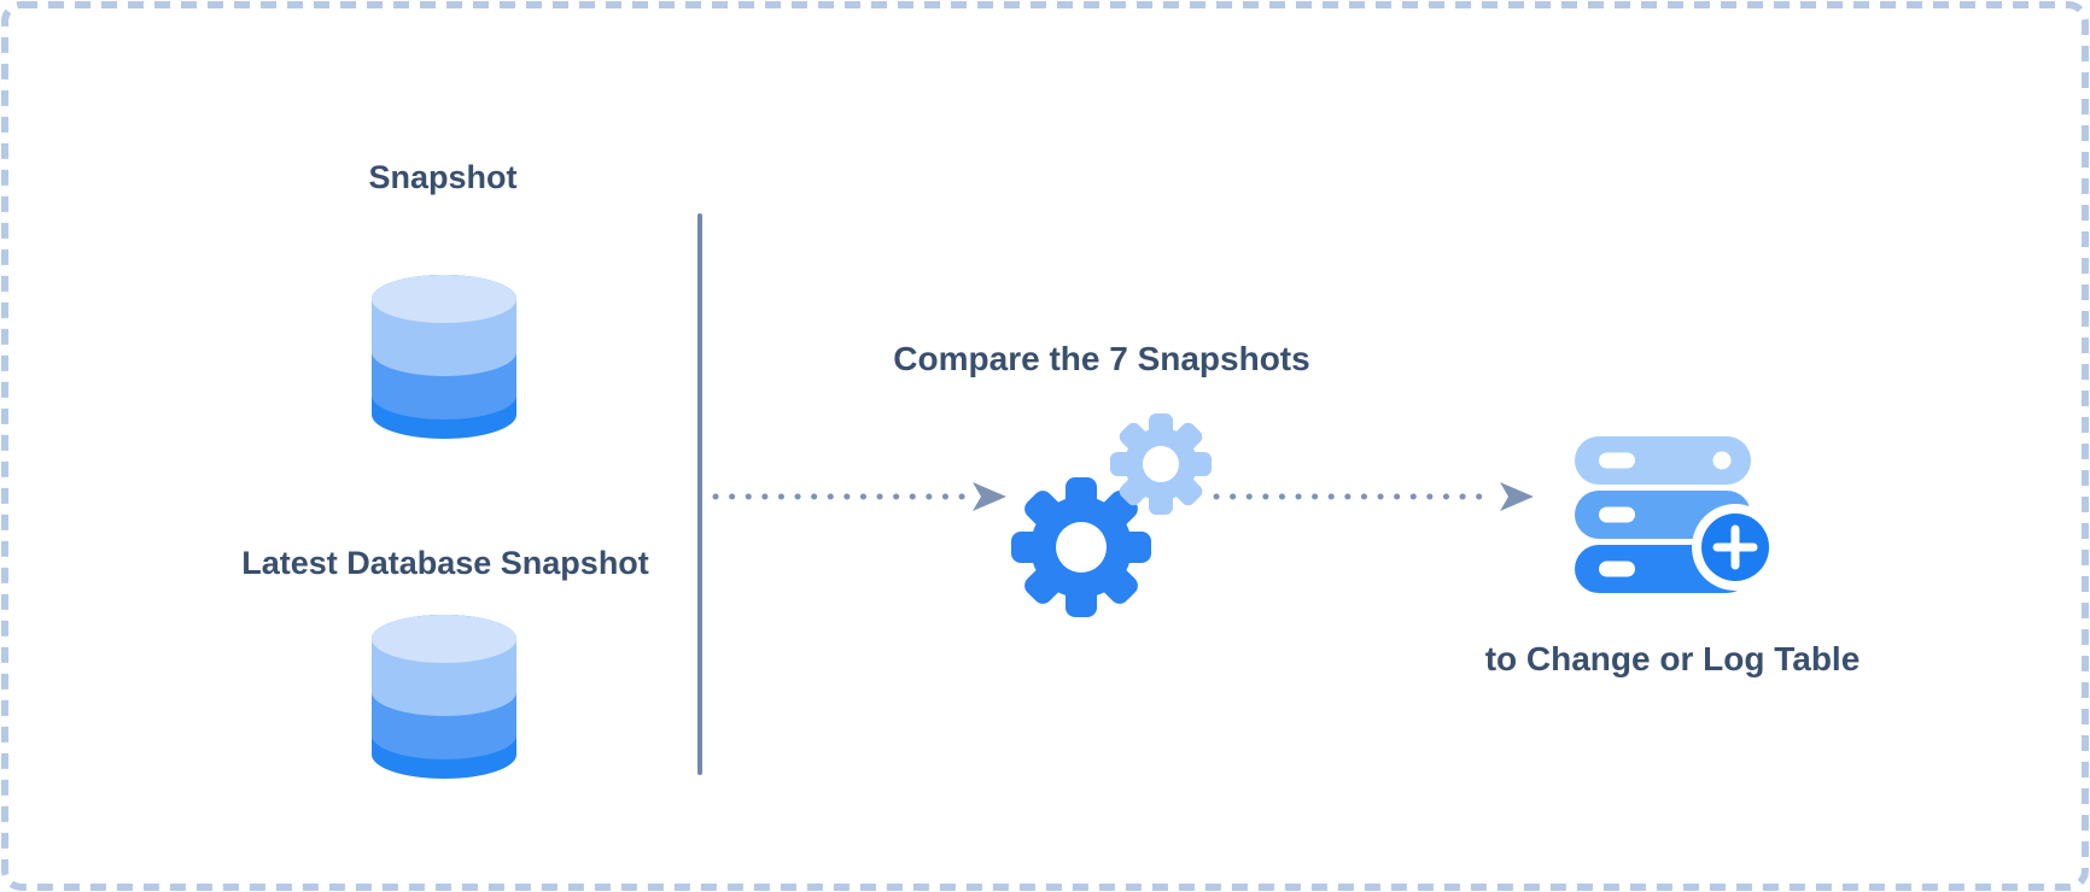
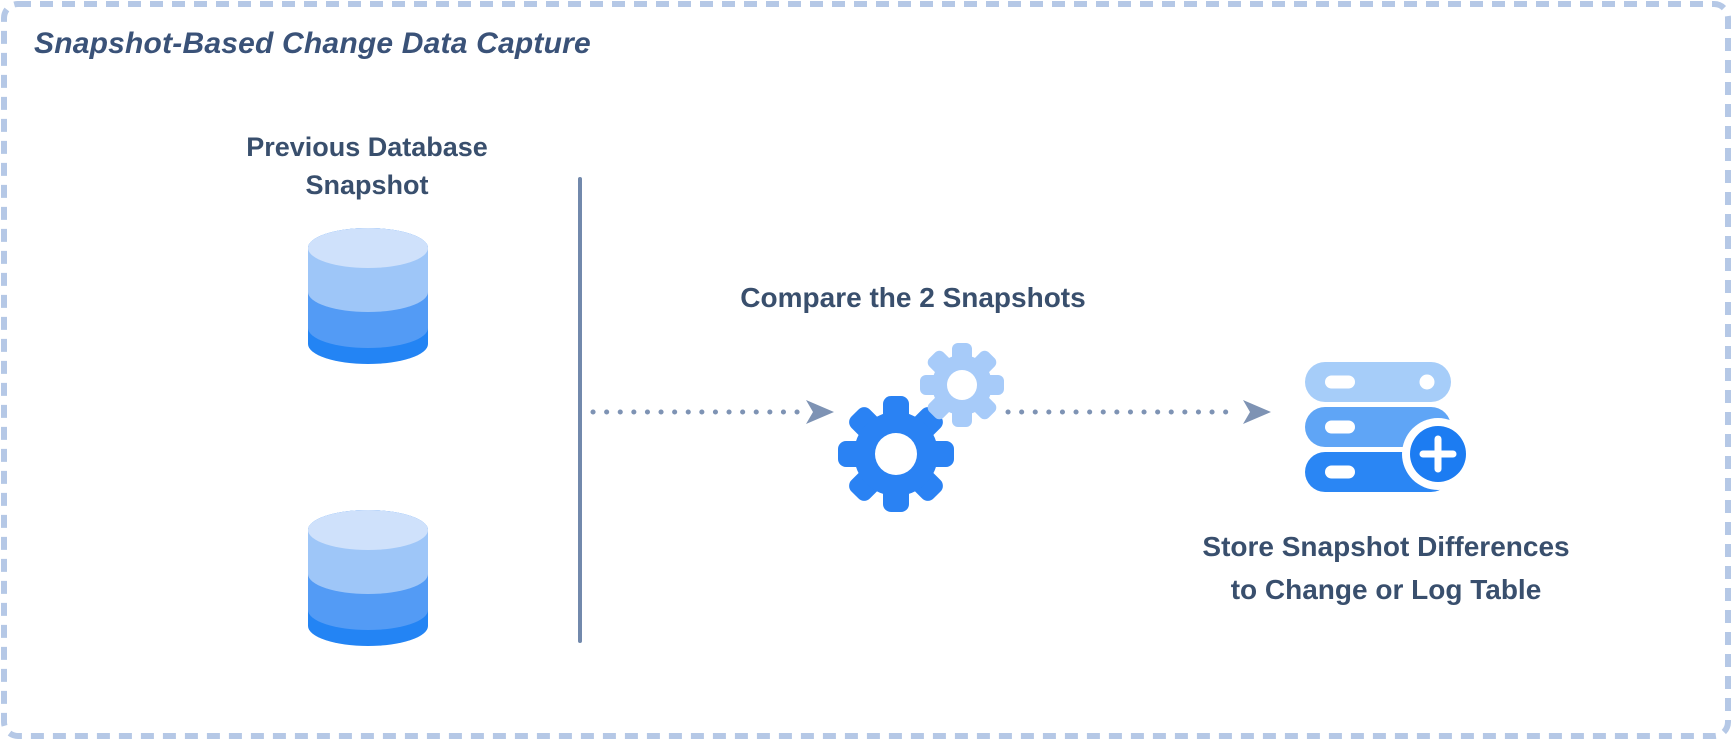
+ Snapshot-Based Change Data Capture
+ Previous Database
  Snapshot
- Latest Database Snapshot
- Compare the 7 Snapshots
+ Compare the 2 Snapshots
+ Store Snapshot Differences
  to Change or Log Table
